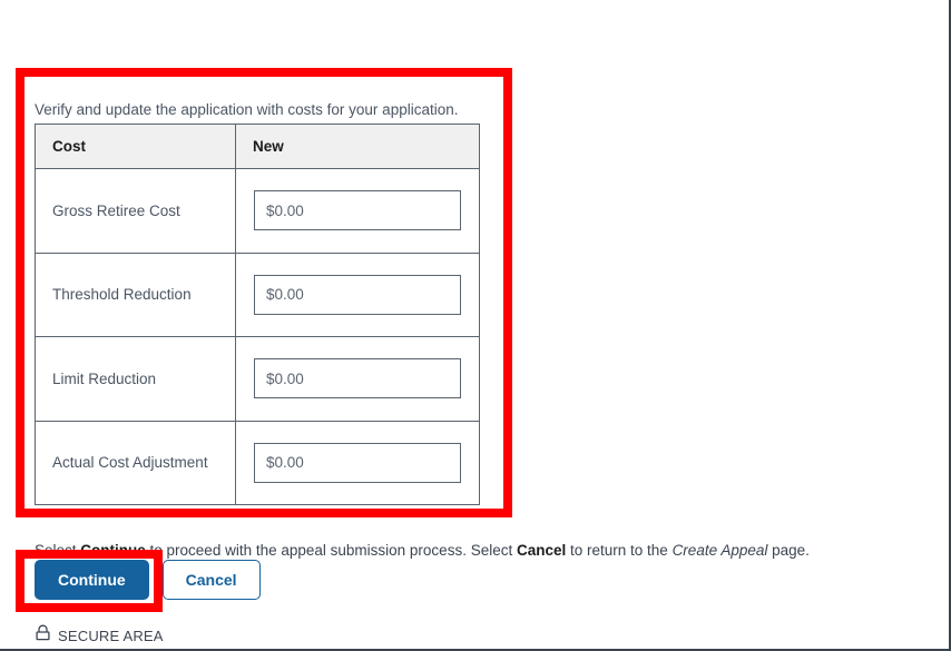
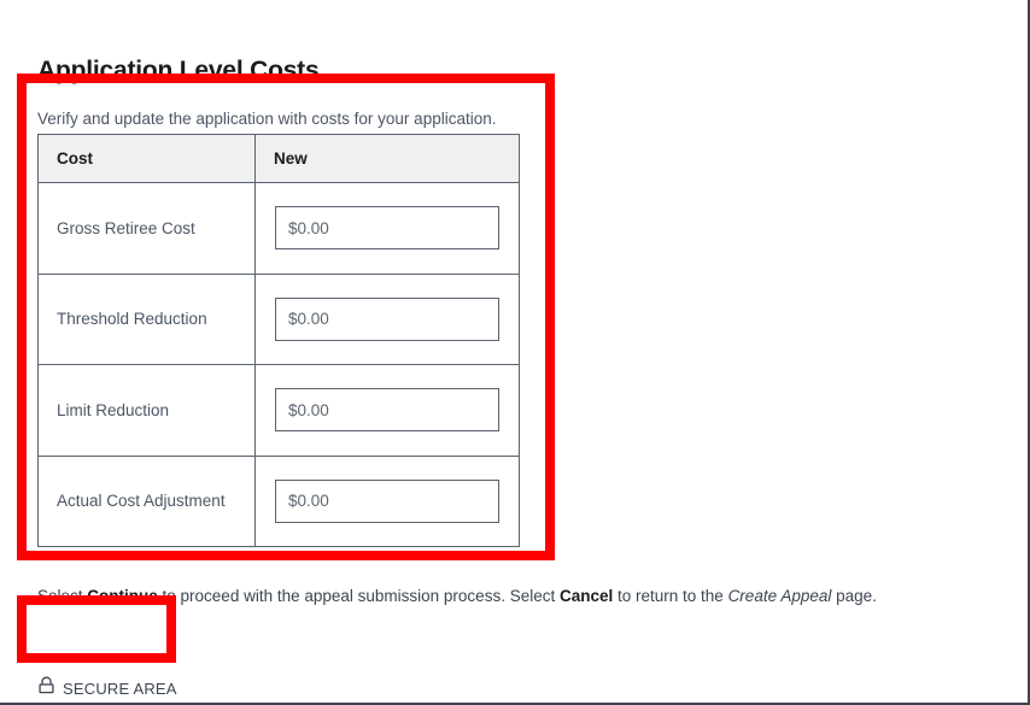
+ Application Level Costs
  Verify and update the application with costs for your application.
  Cost	New
  Gross Retiree Cost	$0.00
  Threshold Reduction	$0.00
  Limit Reduction	$0.00
  Actual Cost Adjustment	$0.00
  Select Continue to proceed with the appeal submission process. Select Cancel to return to the Create Appeal page.
- Continue
- Cancel
  SECURE AREA
